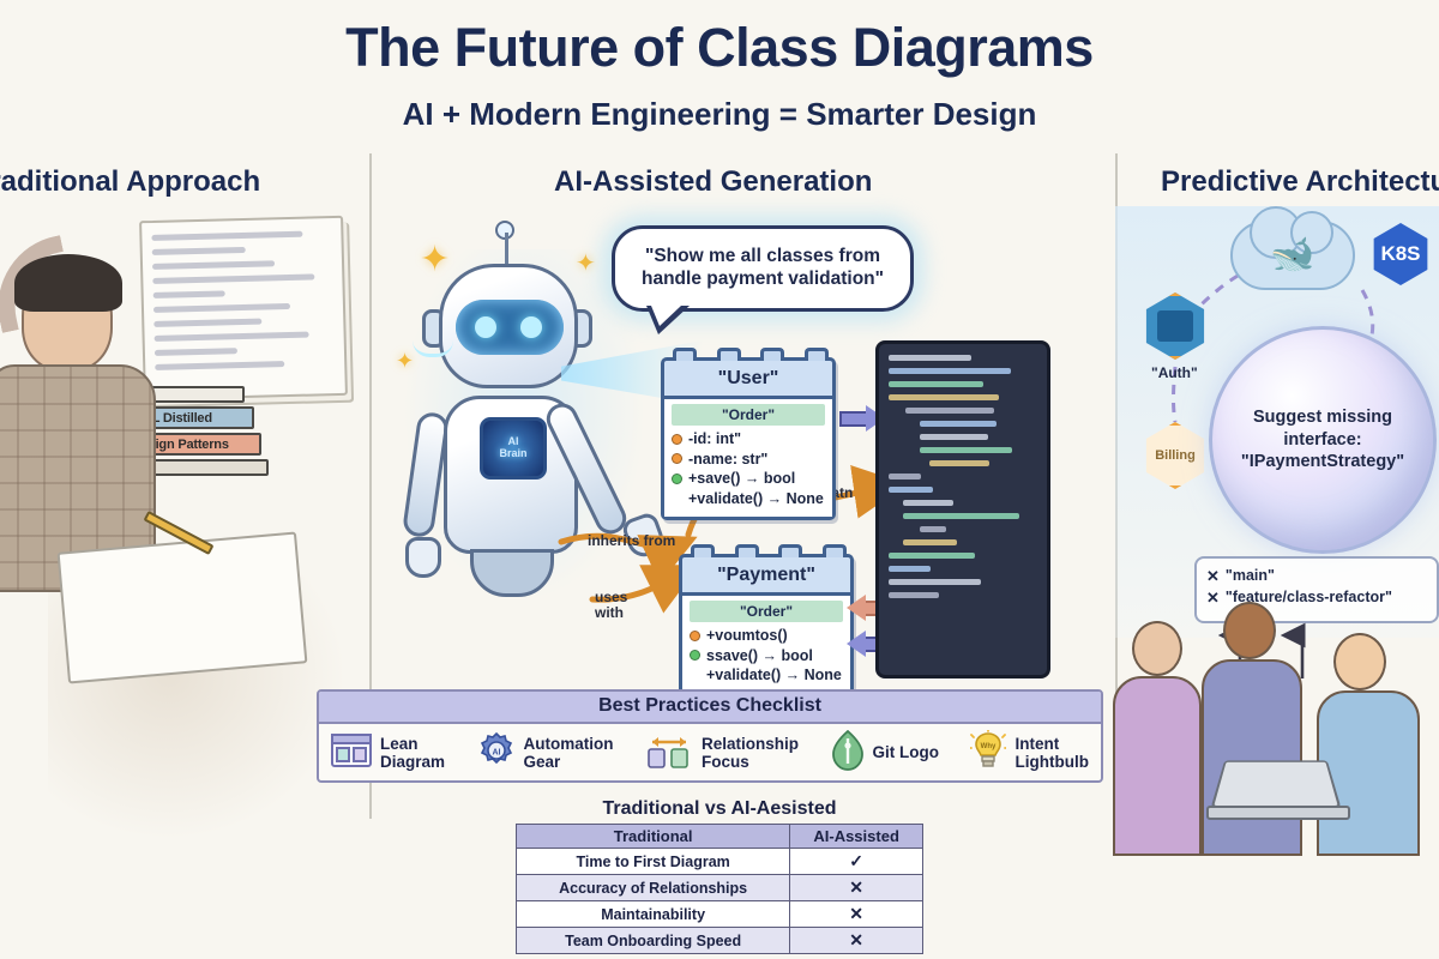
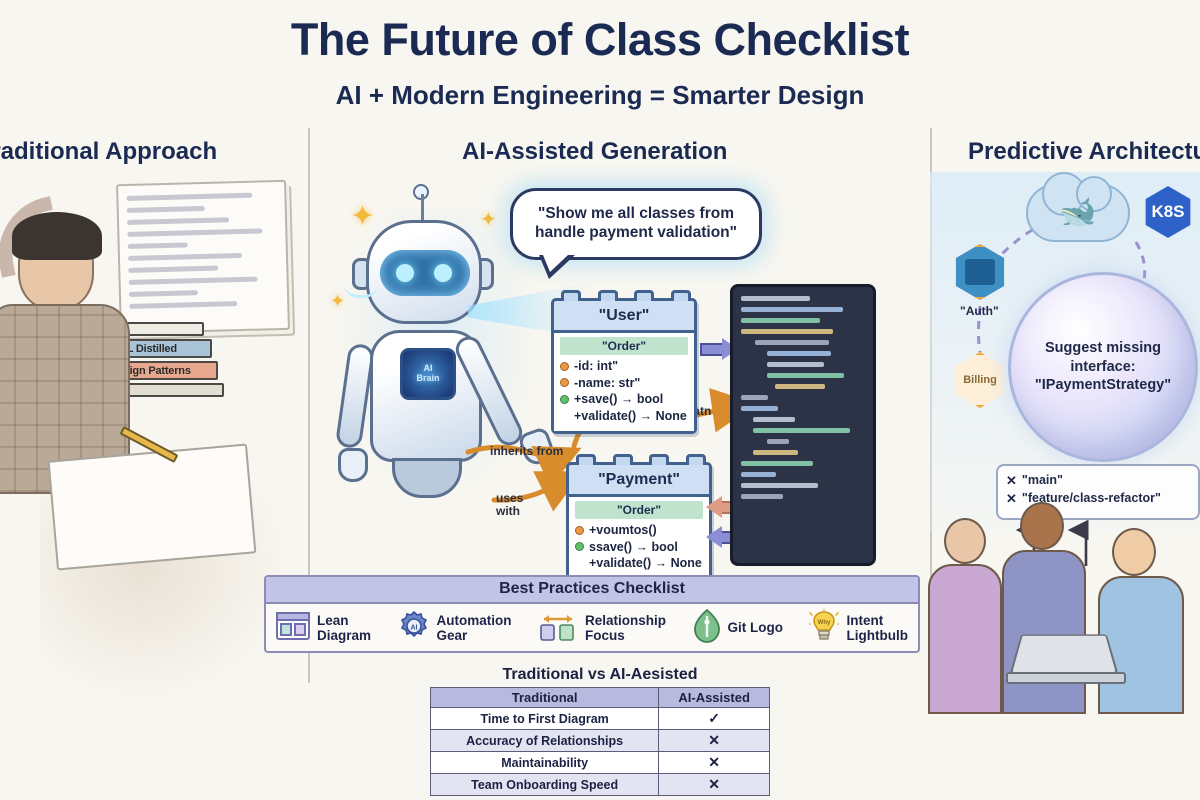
- The Future of Class Diagrams
+ The Future of Class Checklist
  AI + Modern Engineering = Smarter Design
  aditional Approach
  AI-Assisted Generation
  Predictive Architect
  Distilled
  ign Patterns
  ✦
  ✦
  ✦
  AI
  Brain
  "Show me all classes from handle payment validation"
  inherits from
  uses
  with
  "User"
  "Order"
  -id: int"
  -name: str"
  +save() → bool
  +validate() → None
  "Payment"
  "Order"
  +voumtos()
  ssave() → bool
  +validate() → None
  Best Practices Checklist
  Lean
  Diagram
  Automation
  Gear
  Relationship
  Focus
  Git Logo
  Intent
  Lightbulb
  Traditional vs AI-Aesisted
  Traditional	AI-Assisted
  Time to First Diagram	✓
  Accuracy of Relationships	✕
  Maintainability	✕
  Team Onboarding Speed	✕
  🐋
  K8S
  "Auth"
  Billing
  Suggest missing interface: "IPaymentStrategy"
  ✕
  "main"
  ✕
  "feature/class-refactor"
